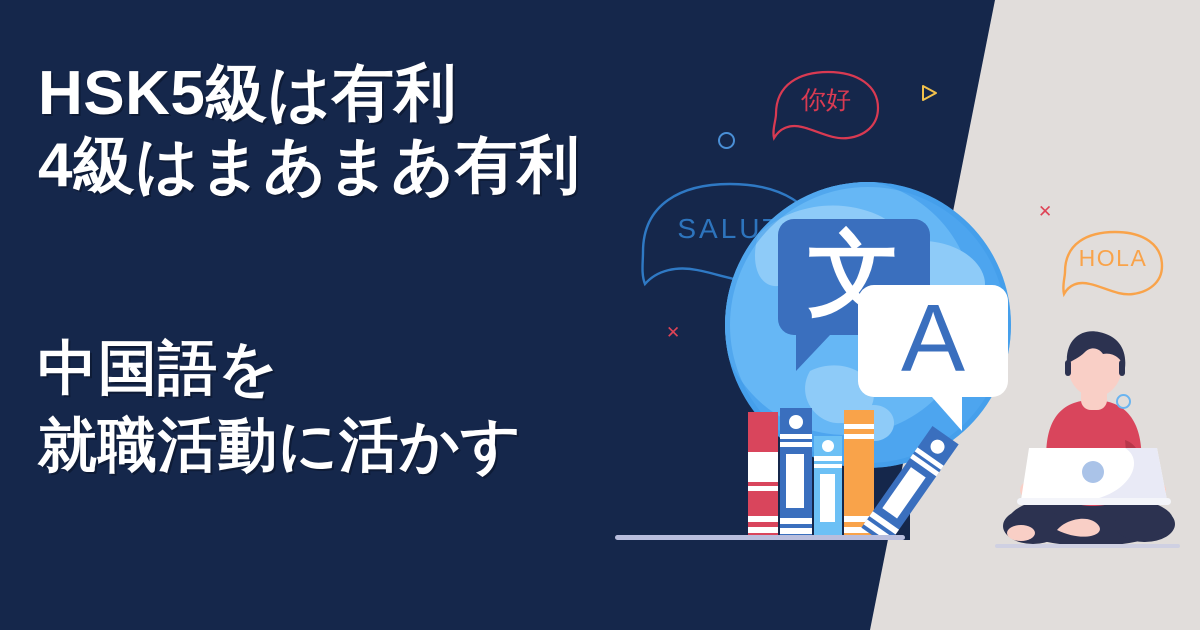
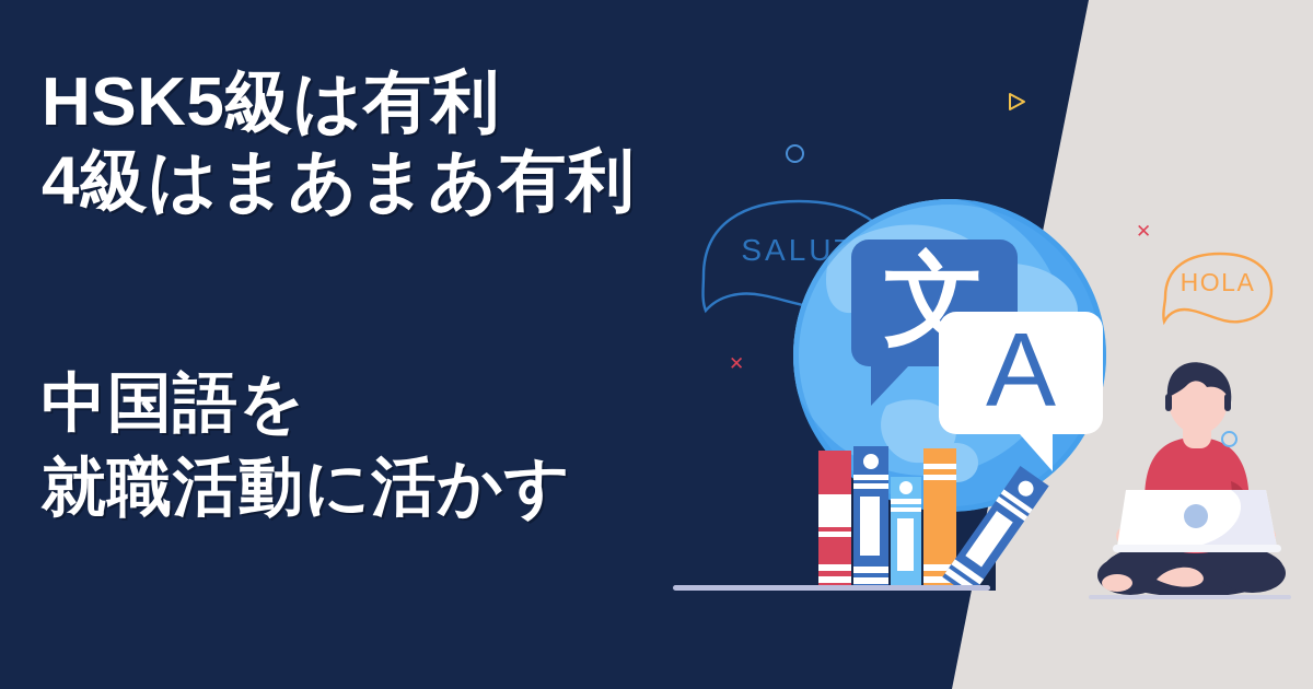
  SALU
  文
  A
- 你好
  HOLA
  ✕
  ✕
  HSK5級は有利
  4級はまあまあ有利
  中国語を
  就職活動に活かす
